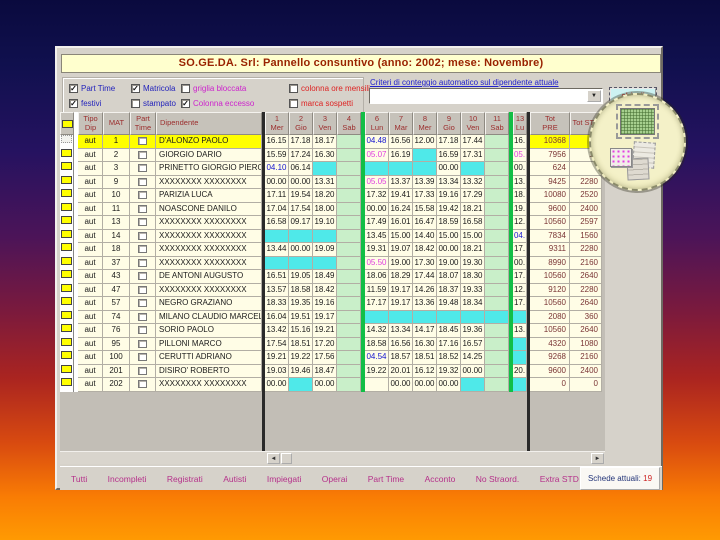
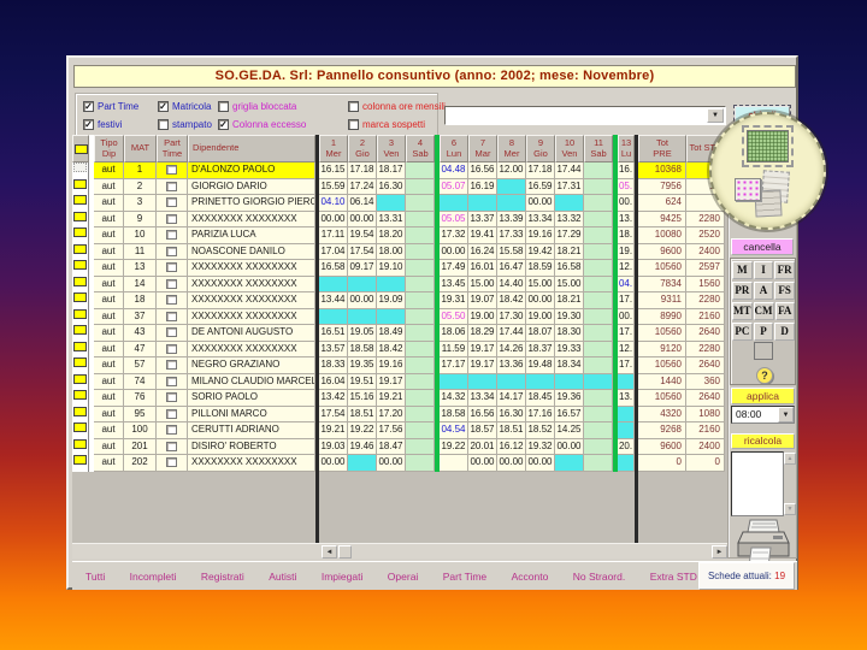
  SO.GE.DA. Srl: Pannello consuntivo (anno: 2002; mese: Novembre)
  ✓
  Part Time
  ✓
  Matricola
  griglia bloccata
  colonna ore mensil
  ✓
  festivi
  stampato
  ✓
  Colonna eccesso
  marca sospetti
- Criteri di conteggio automatico sul dipendente attuale
  Tipo
  Dip
  MAT
  Part
  Time
  Dipendente
  1
  Mer
  2
  Gio
  3
  Ven
  4
  Sab
  6
  Lun
  7
  Mar
  8
  Mer
  9
  Gio
  10
  Ven
  11
  Sab
  13
  Lu
  Tot
  PRE
  aut
  1
  D'ALONZO PAOLO
  16.15
  17.18
  18.17
  04.48
  16.56
  12.00
  17.18
  17.44
  16.
  10368
  aut
  2
  GIORGIO DARIO
  15.59
  17.24
  16.30
  05.07
  16.19
  16.59
  17.31
  05.
  7956
  aut
  3
  PRINETTO GIORGIO PIERO
  04.10
  06.14
  00.00
  00.
  624
  aut
  9
  XXXXXXXX XXXXXXXX
  00.00
  00.00
  13.31
  05.05
  13.37
  13.39
  13.34
  13.32
  13.
  9425
  2280
  aut
  10
  PARIZIA LUCA
  17.11
  19.54
  18.20
  17.32
  19.41
  17.33
  19.16
  17.29
  18.
  10080
  2520
  aut
  11
  NOASCONE DANILO
  17.04
  17.54
  18.00
  00.00
  16.24
  15.58
  19.42
  18.21
  19.
  9600
  2400
  aut
  13
  XXXXXXXX XXXXXXXX
  16.58
  09.17
  19.10
  17.49
  16.01
  16.47
  18.59
  16.58
  12.
  10560
  2597
  aut
  14
  XXXXXXXX XXXXXXXX
  13.45
  15.00
  14.40
  15.00
  15.00
  04.
  7834
  1560
  aut
  18
  XXXXXXXX XXXXXXXX
  13.44
  00.00
  19.09
  19.31
  19.07
  18.42
  00.00
  18.21
  17.
  9311
  2280
  aut
  37
  XXXXXXXX XXXXXXXX
  05.50
  19.00
  17.30
  19.00
  19.30
  00.
  8990
  2160
  aut
  43
  DE ANTONI AUGUSTO
  16.51
  19.05
  18.49
  18.06
  18.29
  17.44
  18.07
  18.30
  17.
  10560
  2640
  aut
  47
  XXXXXXXX XXXXXXXX
  13.57
  18.58
  18.42
  11.59
  19.17
  14.26
  18.37
  19.33
  12.
  9120
  2280
  aut
  57
  NEGRO GRAZIANO
  18.33
  19.35
  19.16
  17.17
  19.17
  13.36
  19.48
  18.34
  17.
  10560
  2640
  aut
  74
  MILANO CLAUDIO MARCEL
  16.04
  19.51
  19.17
- 2080
+ 1440
  360
  aut
  76
  SORIO PAOLO
  13.42
  15.16
  19.21
  14.32
  13.34
  14.17
  18.45
  19.36
  13.
  10560
  2640
  aut
  95
  PILLONI MARCO
  17.54
  18.51
  17.20
  18.58
  16.56
  16.30
  17.16
  16.57
  4320
  1080
  aut
  100
  CERUTTI ADRIANO
  19.21
  19.22
  17.56
  04.54
  18.57
  18.51
  18.52
  14.25
  9268
  2160
  aut
  201
  DISIRO' ROBERTO
  19.03
  19.46
  18.47
  19.22
  20.01
  16.12
  19.32
  00.00
  20.
  9600
  2400
  aut
  202
  XXXXXXXX XXXXXXXX
  00.00
  00.00
  00.00
  00.00
  00.00
  0
  0
+ cancella
+ M
+ I
+ FR
+ PR
+ A
+ FS
+ MT
+ CM
+ FA
+ PC
+ P
+ D
+ ?
+ applica
+ 08:00
+ ricalcola
  Tutti
  Incompleti
  Registrati
  Autisti
  Impiegati
  Operai
  Part Time
  Acconto
  No Straord.
  Extra STD
  Schede attuali: 19
